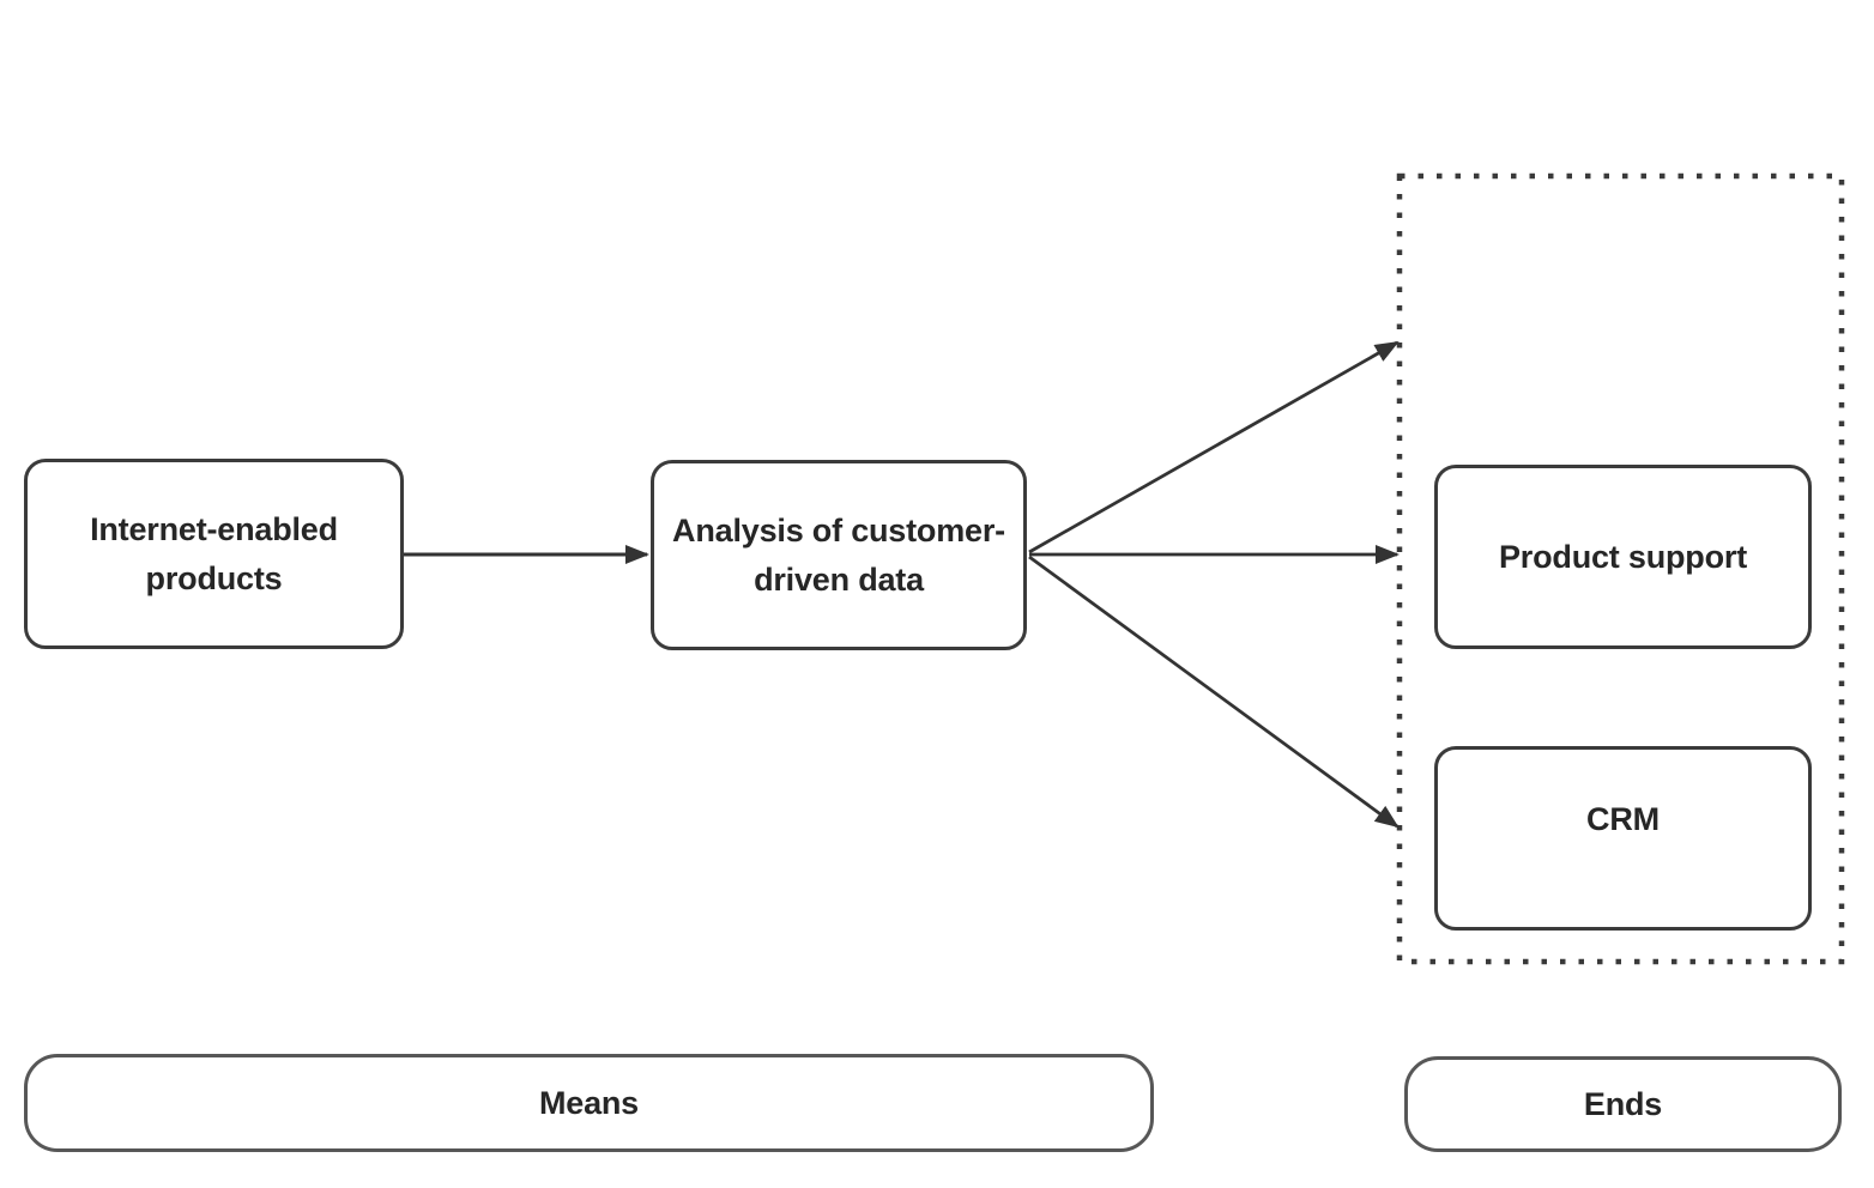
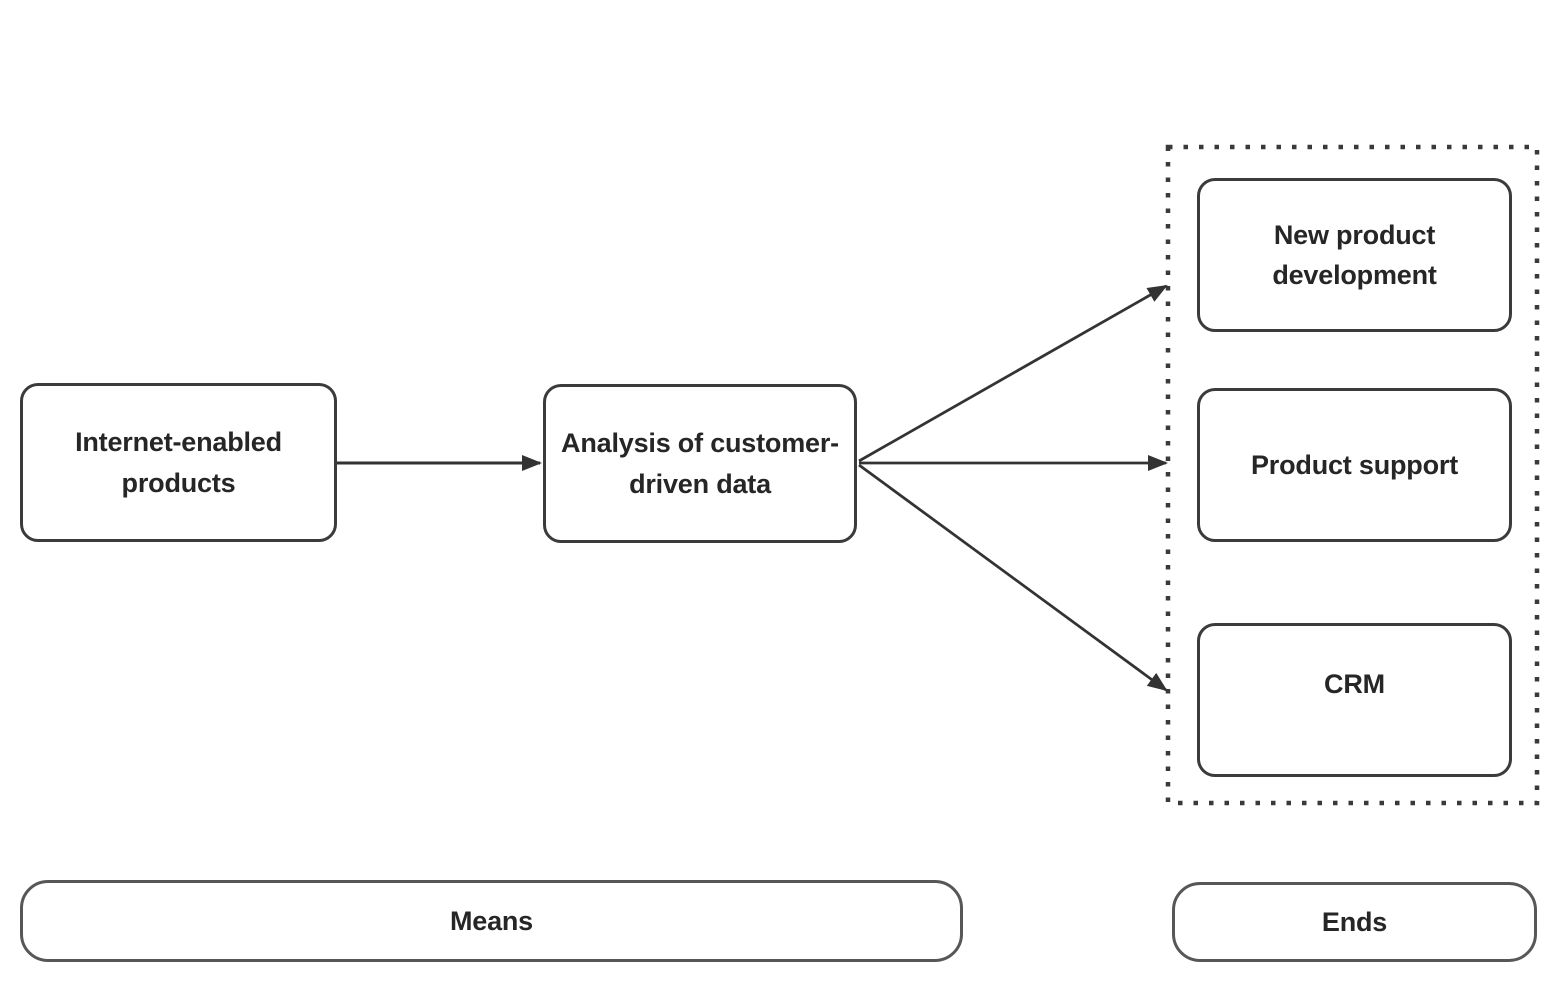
  Internet-enabled products
  Analysis of customer-driven data
+ New product development
  Product support
  CRM
  Means
  Ends
